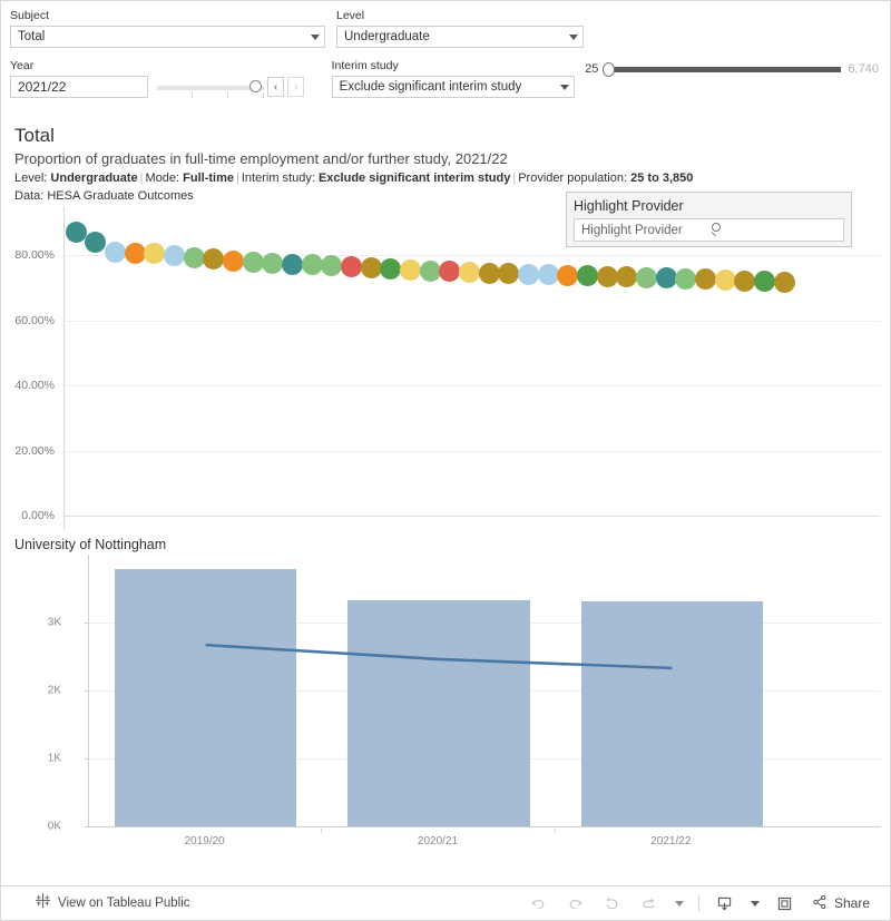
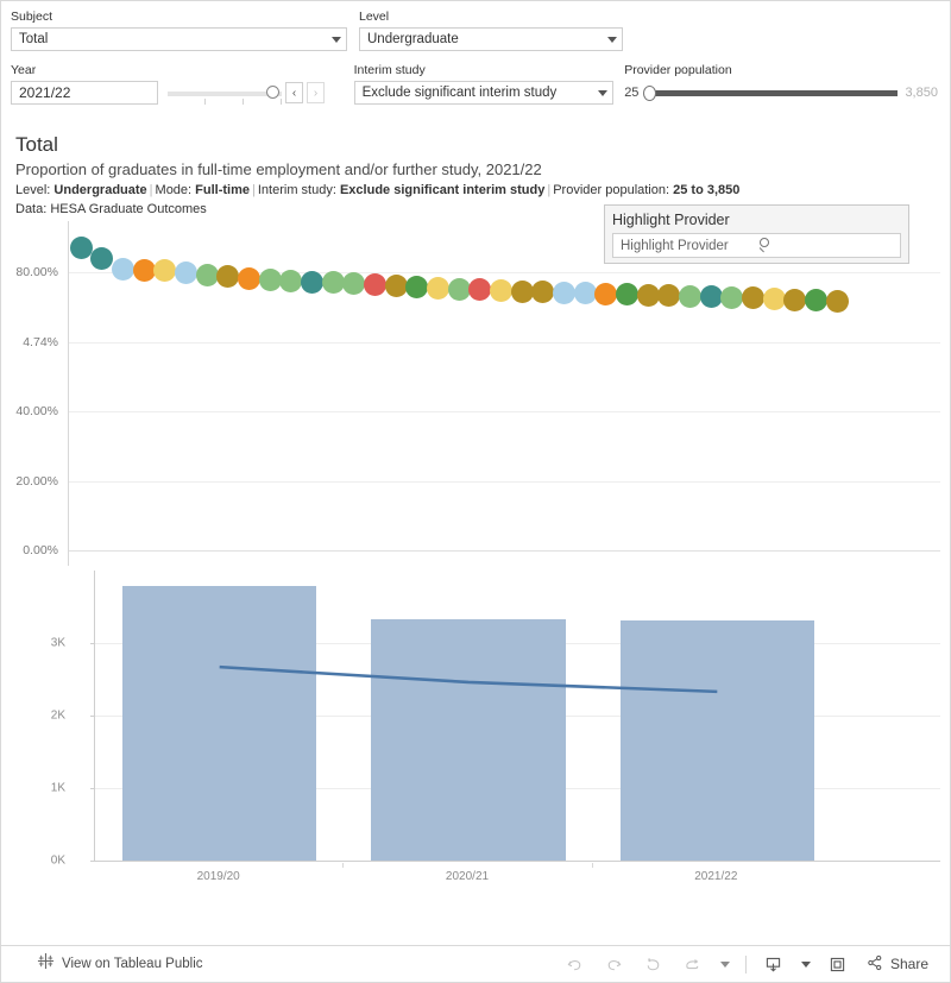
  Subject
  Total
  Level
  Undergraduate
  Year
  2021/22
  ‹
  ›
  Interim study
  Exclude significant interim study
+ Provider population
  25
- 6,740
+ 3,850
  Total
  Proportion of graduates in full-time employment and/or further study, 2021/22
  Level: Undergraduate | Mode: Full-time | Interim study: Exclude significant interim study | Provider population: 25 to 3,850
  Data: HESA Graduate Outcomes
  Highlight Provider
  Highlight Provider
  0.00%
  20.00%
  40.00%
- 60.00%
+ 4.74%
  80.00%
- University of Nottingham
  0K
  1K
  2K
  3K
  2019/20
  2020/21
  2021/22
  View on Tableau Public
  Share
